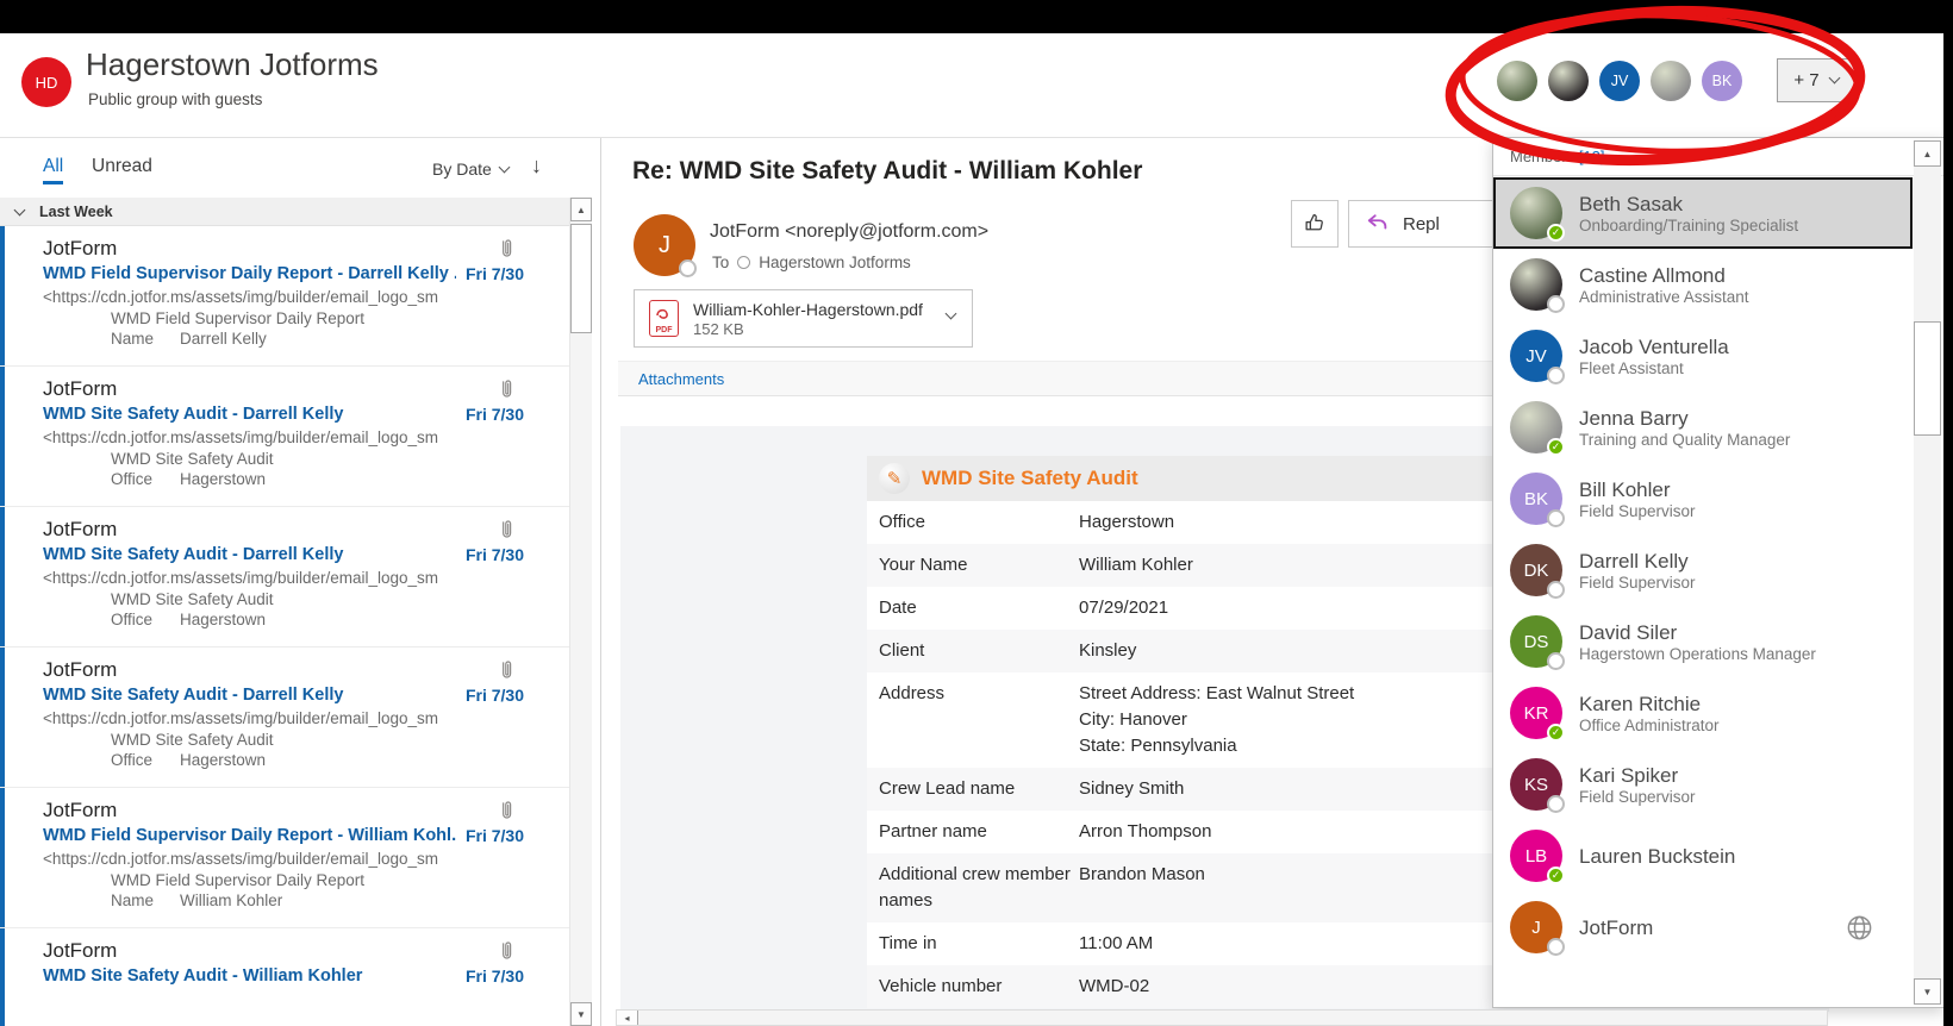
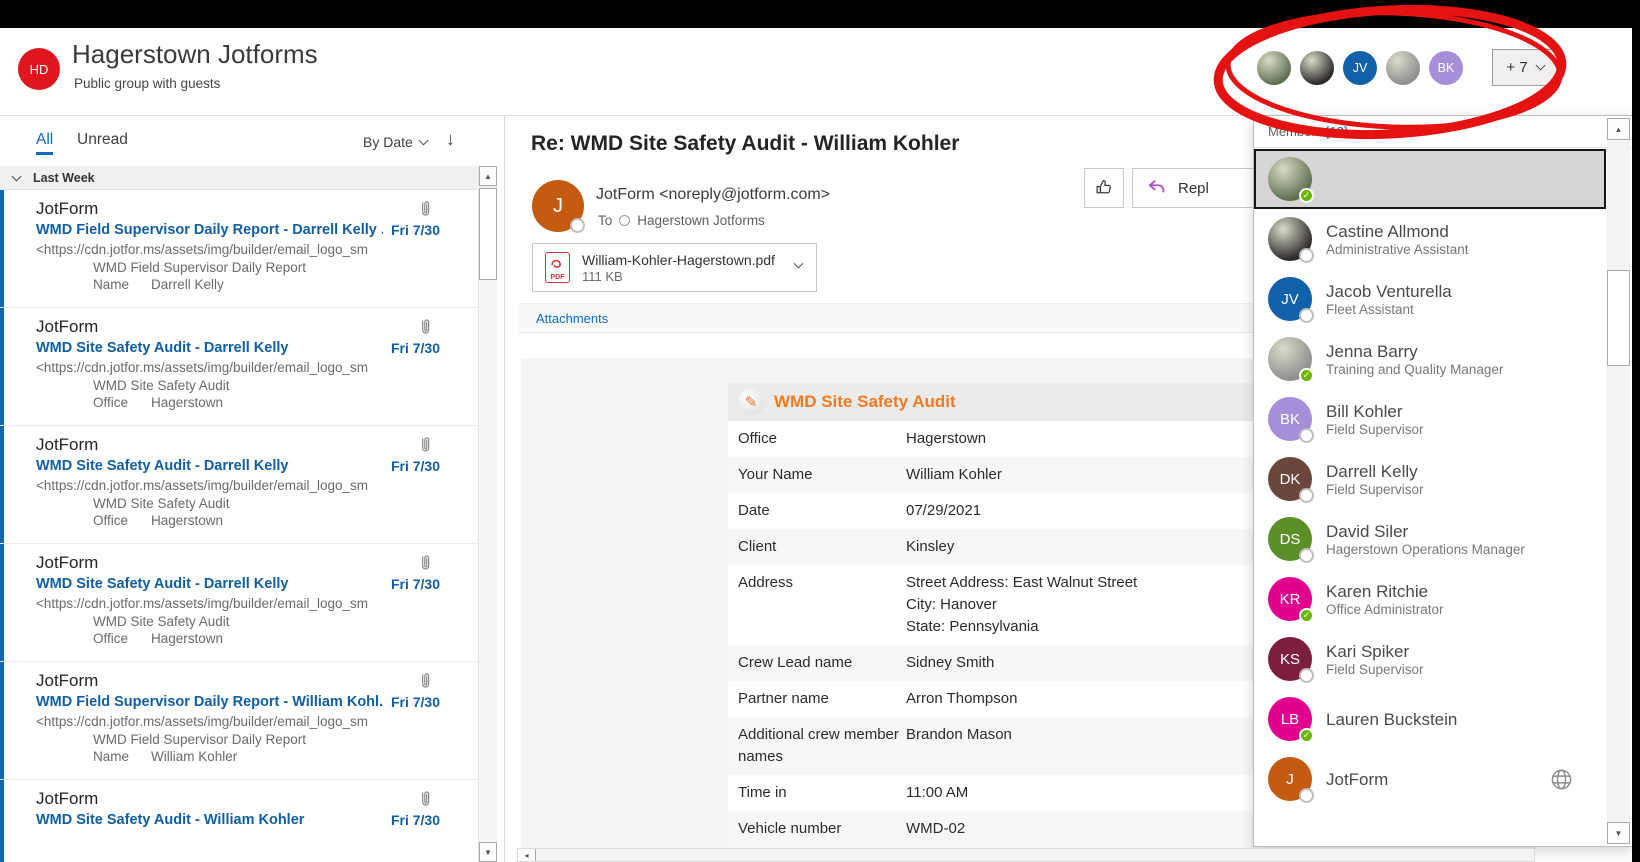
  HD
  Hagerstown Jotforms
  Public group with guests
  JV
  BK
  + 7
  All
  Unread
  By Date
  ↓
  Last Week
  JotForm
  WMD Field Supervisor Daily Report - Darrell Kelly .
  Fri 7/30
  <https://cdn.jotfor.ms/assets/img/builder/email_logo_sm
  WMD Field Supervisor Daily Report
  Name Darrell Kelly
  JotForm
  WMD Site Safety Audit - Darrell Kelly
  Fri 7/30
  <https://cdn.jotfor.ms/assets/img/builder/email_logo_sm
  WMD Site Safety Audit
  Office Hagerstown
  JotForm
  WMD Site Safety Audit - Darrell Kelly
  Fri 7/30
  <https://cdn.jotfor.ms/assets/img/builder/email_logo_sm
  WMD Site Safety Audit
  Office Hagerstown
  JotForm
  WMD Site Safety Audit - Darrell Kelly
  Fri 7/30
  <https://cdn.jotfor.ms/assets/img/builder/email_logo_sm
  WMD Site Safety Audit
  Office Hagerstown
  JotForm
  WMD Field Supervisor Daily Report - William Kohl.
  Fri 7/30
  <https://cdn.jotfor.ms/assets/img/builder/email_logo_sm
  WMD Field Supervisor Daily Report
  Name William Kohler
  JotForm
  WMD Site Safety Audit - William Kohler
  Fri 7/30
  ▲
  ▼
  Re: WMD Site Safety Audit - William Kohler
  Repl
  J
  JotForm <noreply@jotform.com>
  To
  Hagerstown Jotforms
  William-Kohler-Hagerstown.pdf
- 152 KB
+ 111 KB
  Attachments
  ✎
  WMD Site Safety Audit
  Office
  Hagerstown
  Your Name
  William Kohler
  Date
  07/29/2021
  Client
  Kinsley
  Address
  Street Address: East Walnut Street
  City: Hanover
  State: Pennsylvania
  Crew Lead name
  Sidney Smith
  Partner name
  Arron Thompson
  Additional crew member names
  Brandon Mason
  Time in
  11:00 AM
  Vehicle number
  WMD-02
  ◂
  ✓
- Beth Sasak
- Onboarding/Training Specialist
  Castine Allmond
  Administrative Assistant
  JV
  Jacob Venturella
  Fleet Assistant
  ✓
  Jenna Barry
  Training and Quality Manager
  BK
  Bill Kohler
  Field Supervisor
  DK
  Darrell Kelly
  Field Supervisor
  DS
  David Siler
  Hagerstown Operations Manager
  KR
  ✓
  Karen Ritchie
  Office Administrator
  KS
  Kari Spiker
  Field Supervisor
  LB
  ✓
  Lauren Buckstein
  J
  JotForm
  ▲
  ▼
